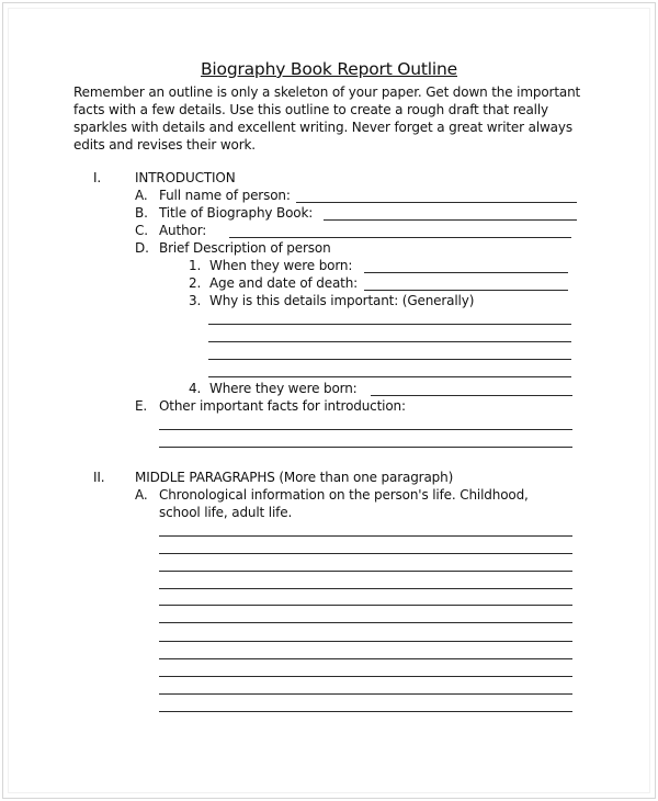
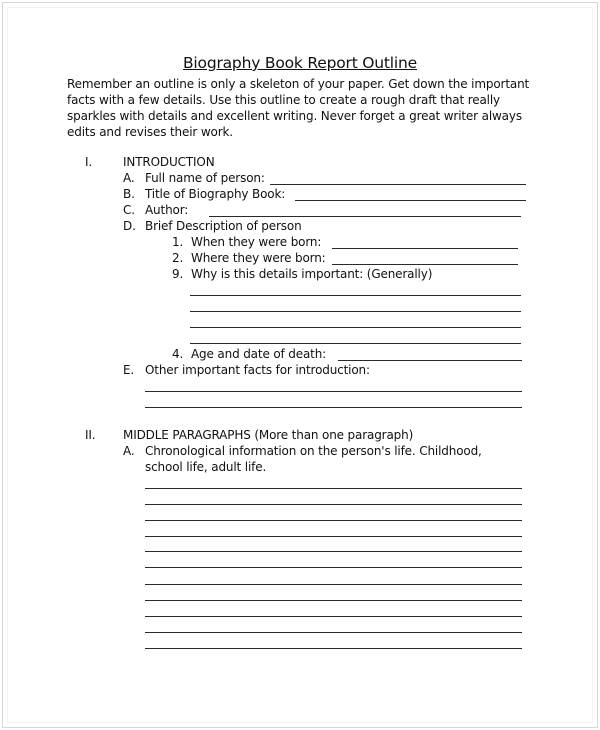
  Biography Book Report Outline
  Remember an outline is only a skeleton of your paper. Get down the important facts with a few details. Use this outline to create a rough draft that really sparkles with details and excellent writing. Never forget a great writer always edits and revises their work.
  I.
  INTRODUCTION
  A.
  Full name of person:
  B.
  Title of Biography Book:
  C.
  Author:
  D.
  Brief Description of person
  1.
  When they were born:
  2.
- Age and date of death:
+ Where they were born:
- 3.
+ 9.
  Why is this details important: (Generally)
  4.
- Where they were born:
+ Age and date of death:
  E.
  Other important facts for introduction:
  II.
  MIDDLE PARAGRAPHS (More than one paragraph)
  A.
  Chronological information on the person's life. Childhood,
  school life, adult life.
